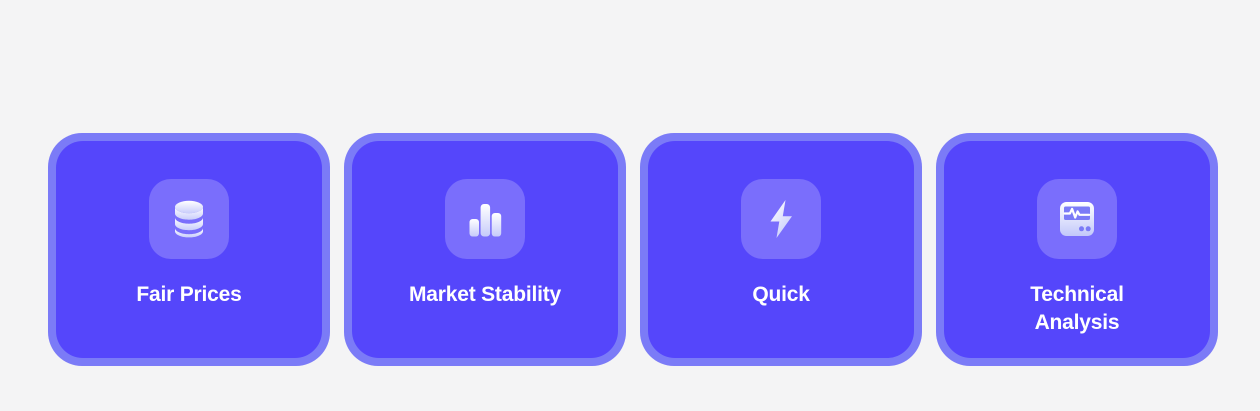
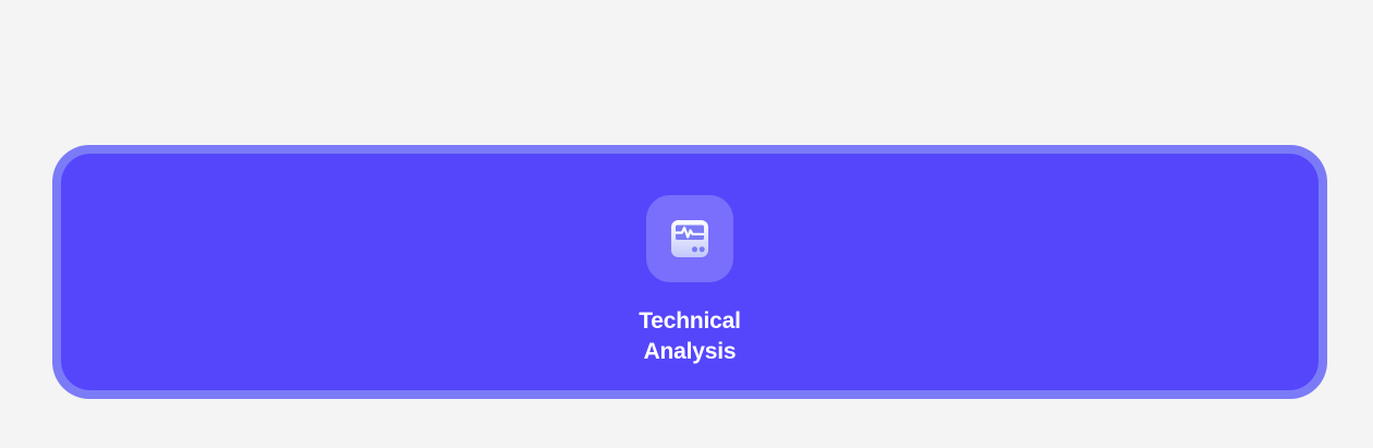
- Fair Prices
- Market Stability
- Quick
  Technical
  Analysis
